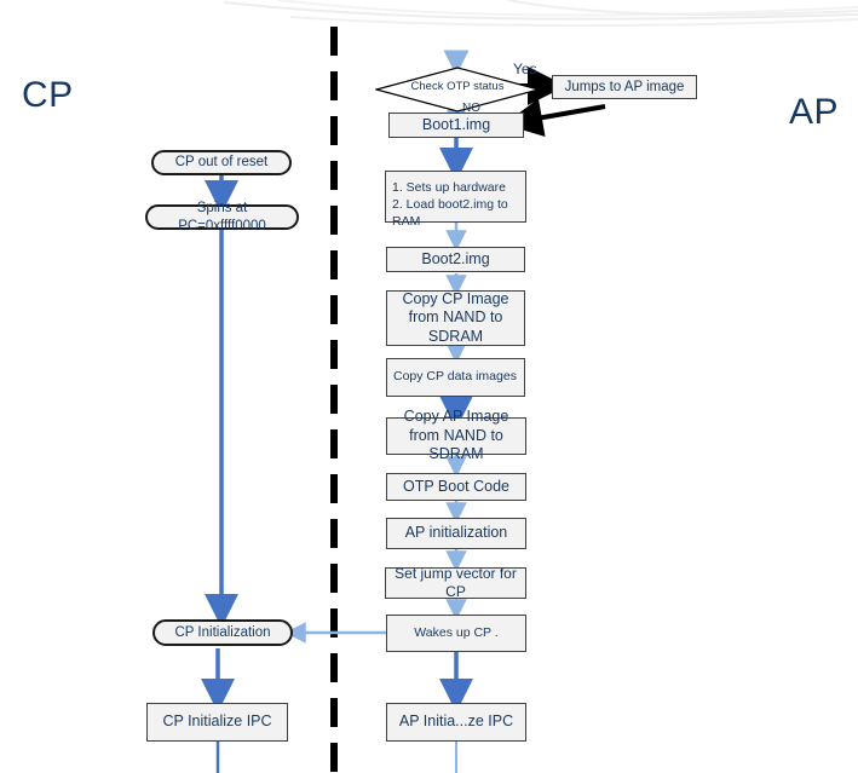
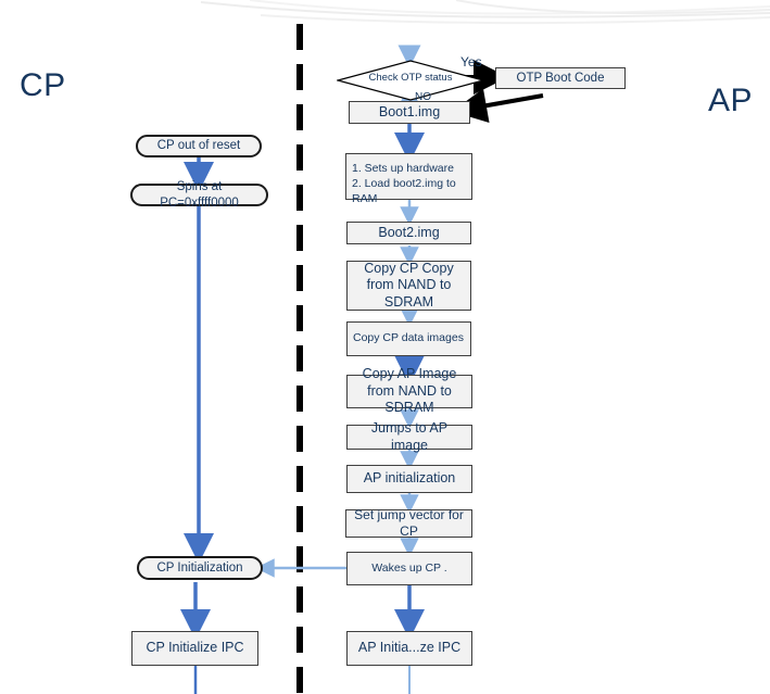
  CP
  AP
  Check OTP status
- Jumps to AP image
+ OTP Boot Code
  Yes
  NO
  Boot1.img
  1. Sets up hardware
  2. Load boot2.img to RAM
  Boot2.img
- Copy CP Image from NAND to SDRAM
+ Copy CP Copy from NAND to SDRAM
  Copy CP data images
  Copy AP Image from NAND to SDRAM
- OTP Boot Code
+ Jumps to AP image
  AP initialization
  Set jump vector for CP
  Wakes up CP .
  AP Initia...ze IPC
  CP out of reset
  Spins at PC=0xffff0000
  CP Initialization
  CP Initialize IPC
